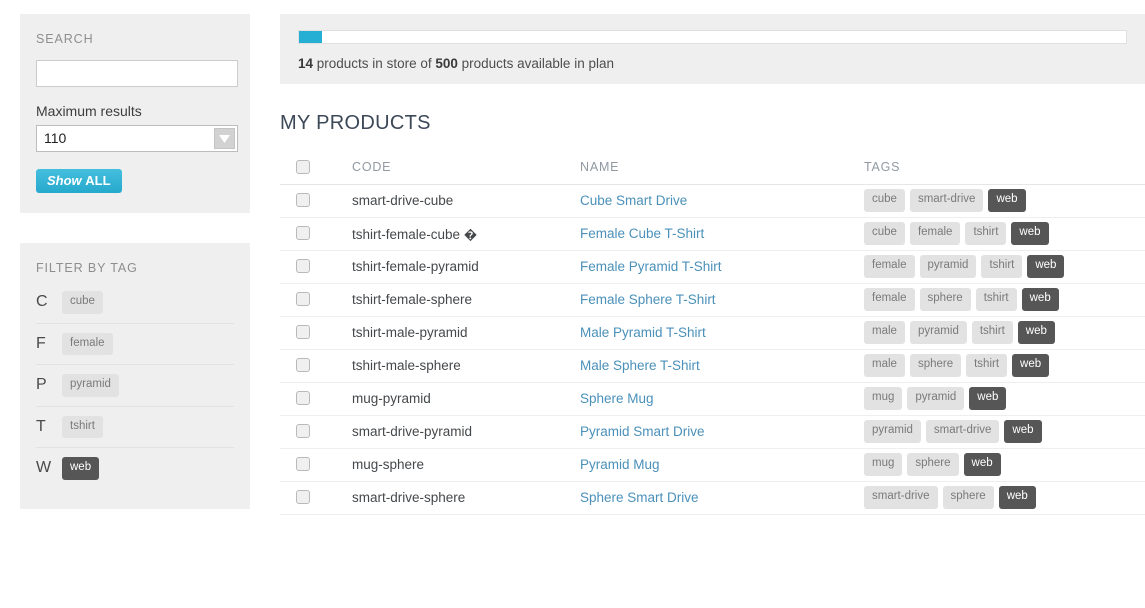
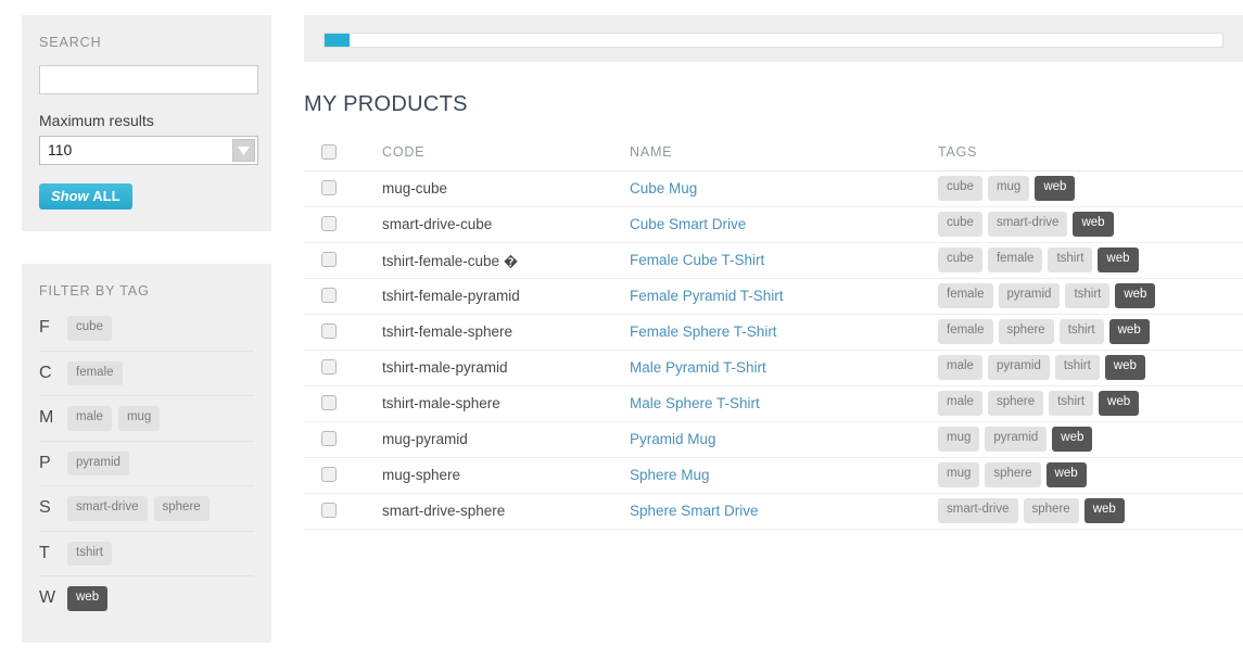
  SEARCH
  Maximum results
  110
  Show ALL
  FILTER BY TAG
- C
+ F
  cube
- F
+ C
  female
+ M
+ male
+ mug
  P
  pyramid
+ S
+ smart-drive
+ sphere
  T
  tshirt
  W
  web
- 14 products in store of 500 products available in plan
  MY PRODUCTS
  	CODE	NAME	TAGS
+ 	mug-cube	Cube Mug	cube mug web
  	smart-drive-cube	Cube Smart Drive	cube smart-drive web
  	tshirt-female-cube �	Female Cube T-Shirt	cube female tshirt web
  	tshirt-female-pyramid	Female Pyramid T-Shirt	female pyramid tshirt web
  	tshirt-female-sphere	Female Sphere T-Shirt	female sphere tshirt web
  	tshirt-male-pyramid	Male Pyramid T-Shirt	male pyramid tshirt web
  	tshirt-male-sphere	Male Sphere T-Shirt	male sphere tshirt web
- 	mug-pyramid	Sphere Mug	mug pyramid web
+ 	mug-pyramid	Pyramid Mug	mug pyramid web
- 	smart-drive-pyramid	Pyramid Smart Drive	pyramid smart-drive web
- 	mug-sphere	Pyramid Mug	mug sphere web
+ 	mug-sphere	Sphere Mug	mug sphere web
  	smart-drive-sphere	Sphere Smart Drive	smart-drive sphere web
